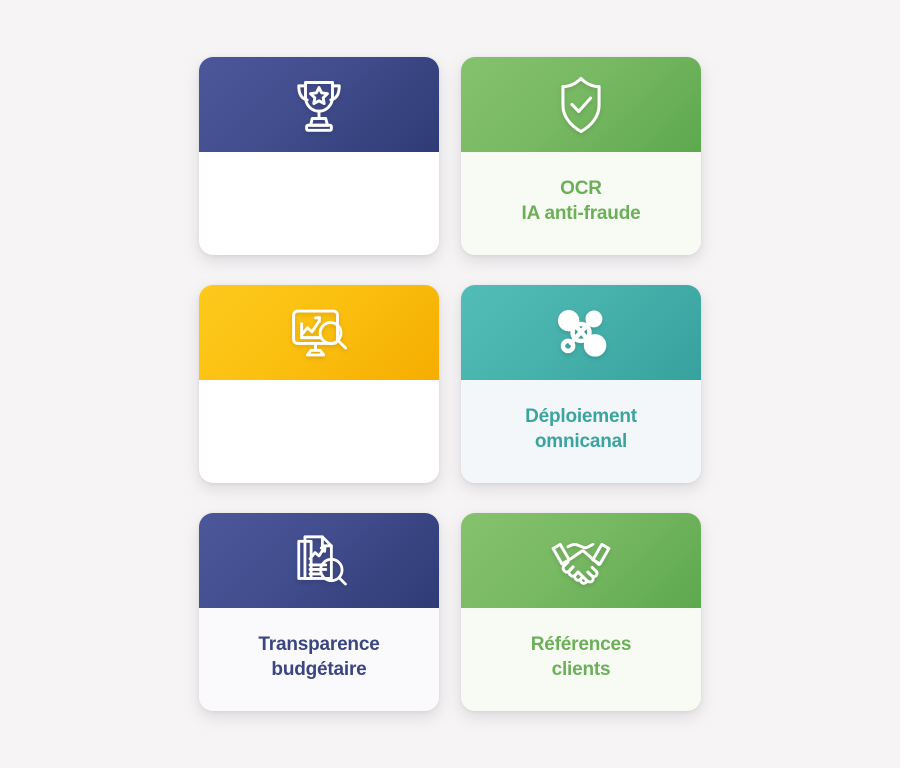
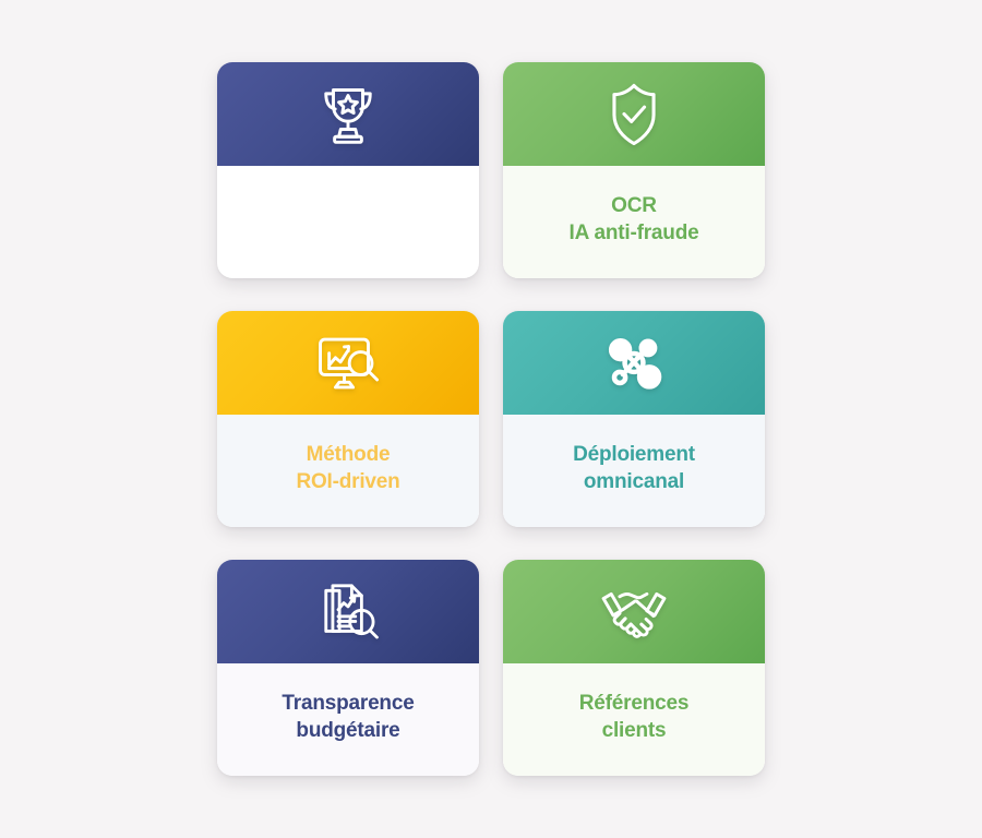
  OCR
  IA anti-fraude
+ Méthode
+ ROI-driven
  Déploiement
  omnicanal
  Transparence
  budgétaire
  Références
  clients
